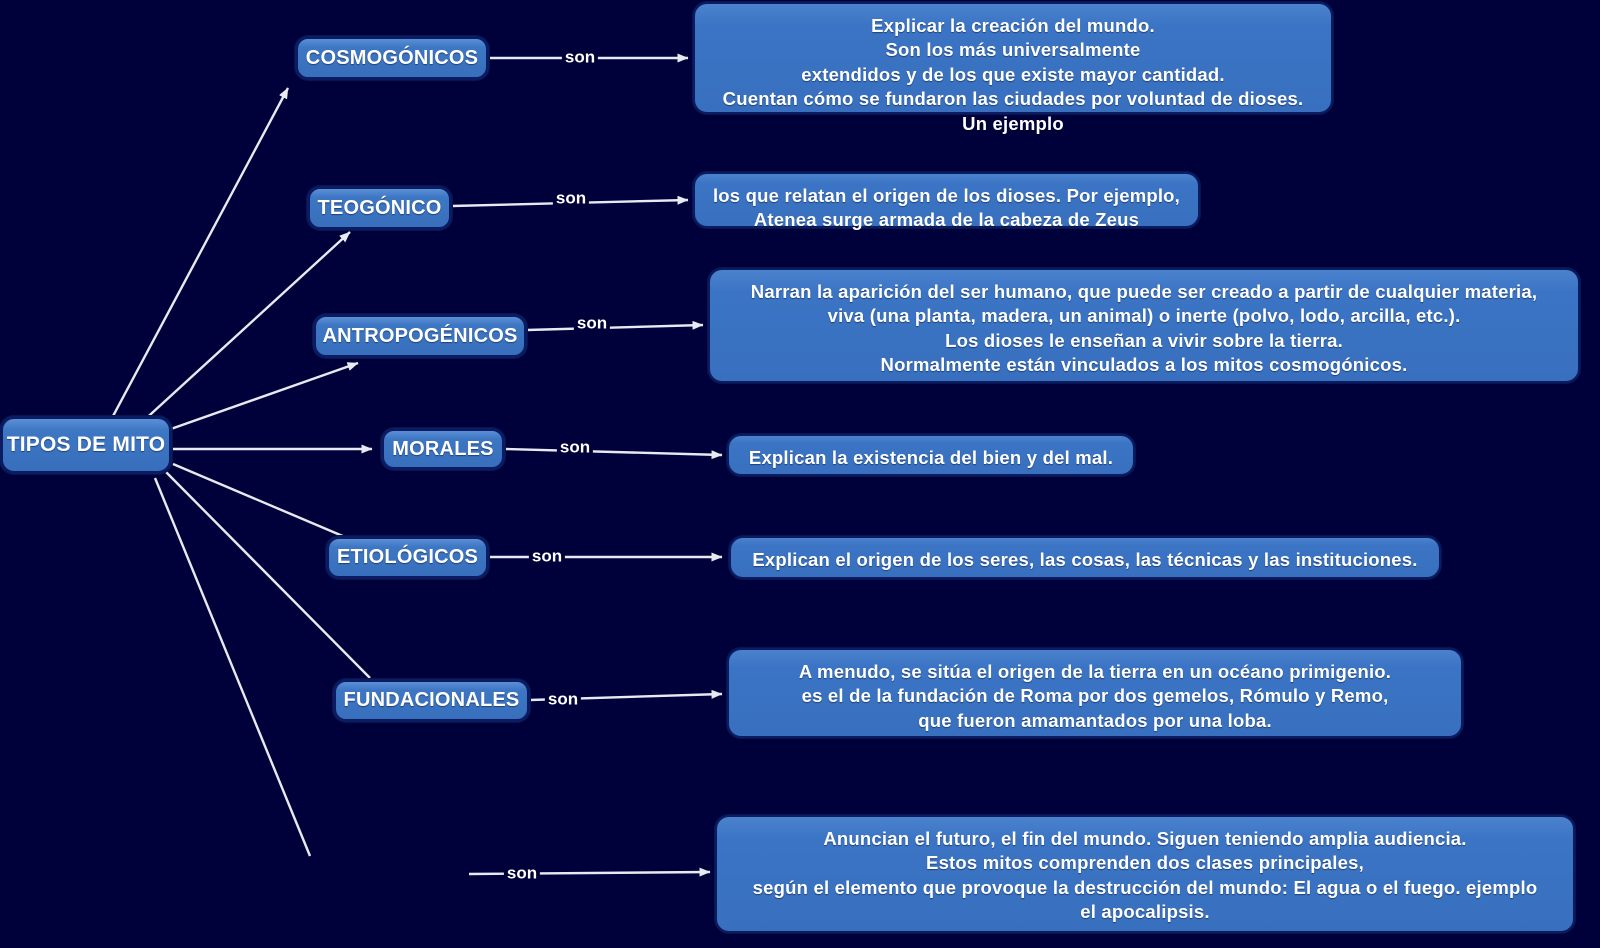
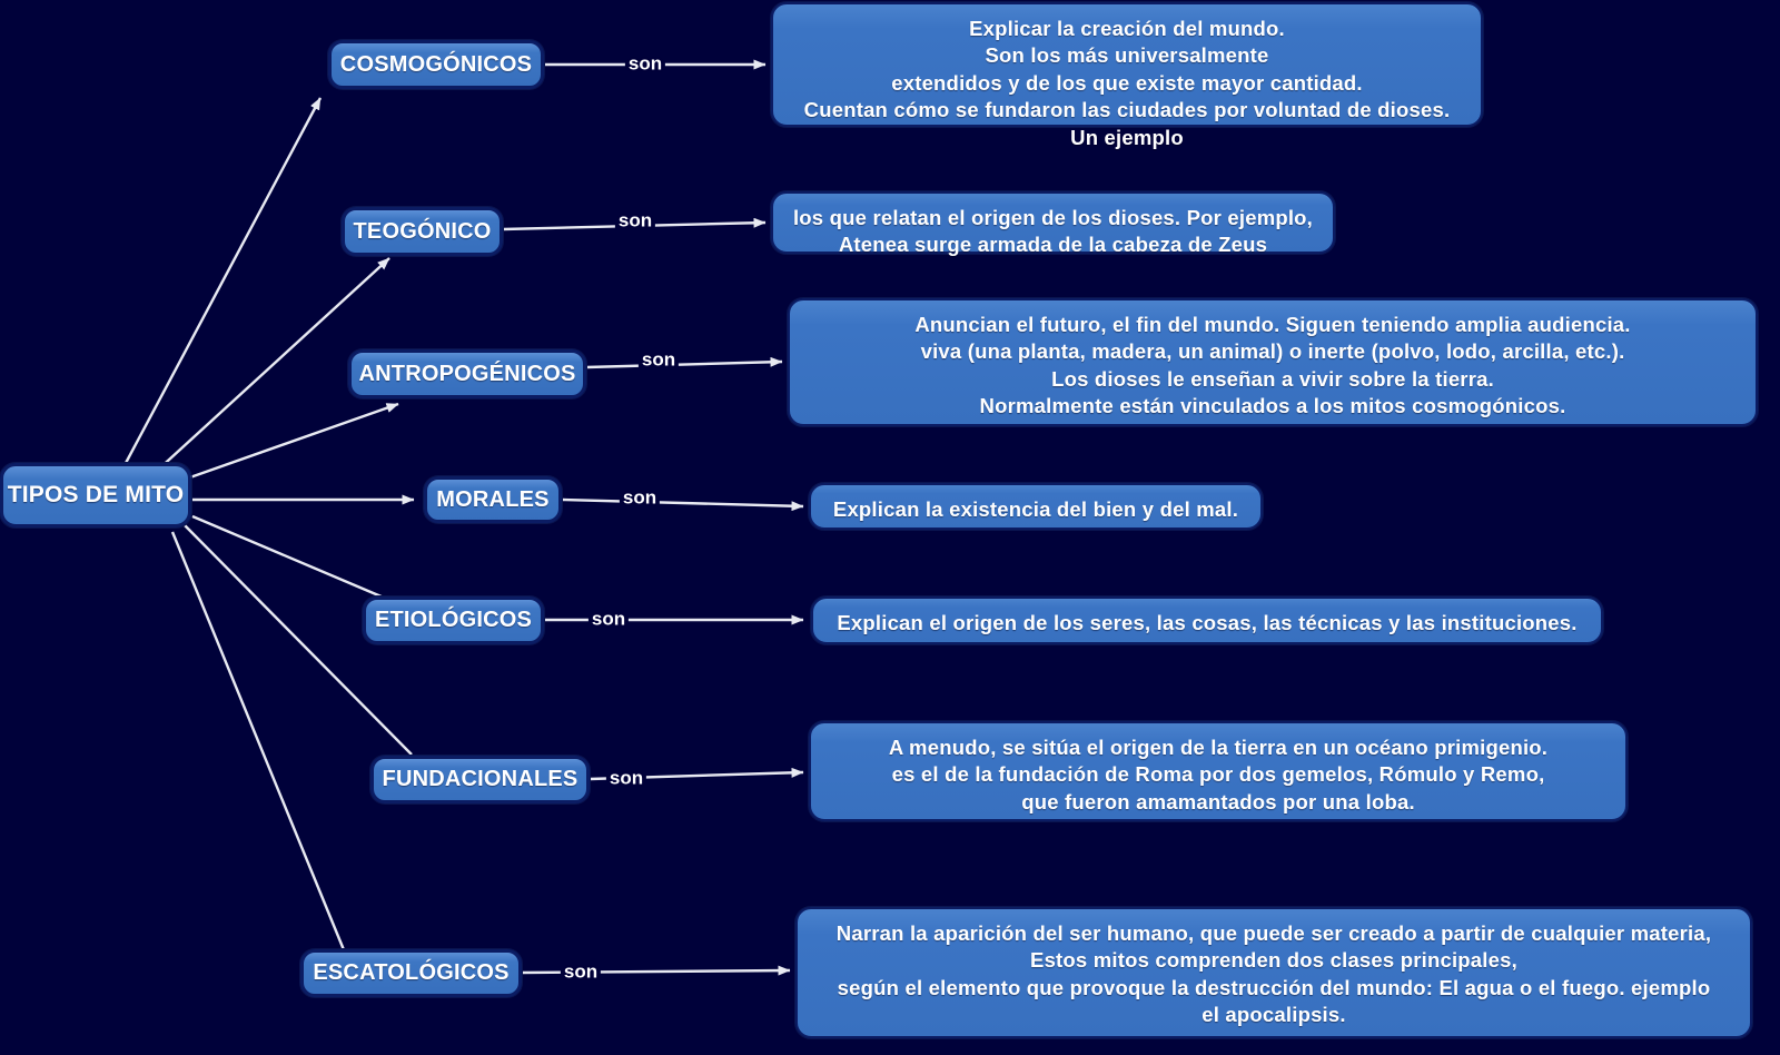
  TIPOS DE MITO
  COSMOGÓNICOS
  son
  Explicar la creación del mundo.
  Son los más universalmente
  extendidos y de los que existe mayor cantidad.
  Cuentan cómo se fundaron las ciudades por voluntad de dioses. Un ejemplo
  TEOGÓNICO
  son
  los que relatan el origen de los dioses. Por ejemplo,
  Atenea surge armada de la cabeza de Zeus
  ANTROPOGÉNICOS
  son
- Narran la aparición del ser humano, que puede ser creado a partir de cualquier materia,
+ Anuncian el futuro, el fin del mundo. Siguen teniendo amplia audiencia.
  viva (una planta, madera, un animal) o inerte (polvo, lodo, arcilla, etc.).
  Los dioses le enseñan a vivir sobre la tierra.
  Normalmente están vinculados a los mitos cosmogónicos.
  MORALES
  son
  Explican la existencia del bien y del mal.
  ETIOLÓGICOS
  son
  Explican el origen de los seres, las cosas, las técnicas y las instituciones.
  FUNDACIONALES
  son
  A menudo, se sitúa el origen de la tierra en un océano primigenio.
  es el de la fundación de Roma por dos gemelos, Rómulo y Remo,
  que fueron amamantados por una loba.
+ ESCATOLÓGICOS
  son
- Anuncian el futuro, el fin del mundo. Siguen teniendo amplia audiencia.
+ Narran la aparición del ser humano, que puede ser creado a partir de cualquier materia,
  Estos mitos comprenden dos clases principales,
  según el elemento que provoque la destrucción del mundo: El agua o el fuego. ejemplo
  el apocalipsis.
